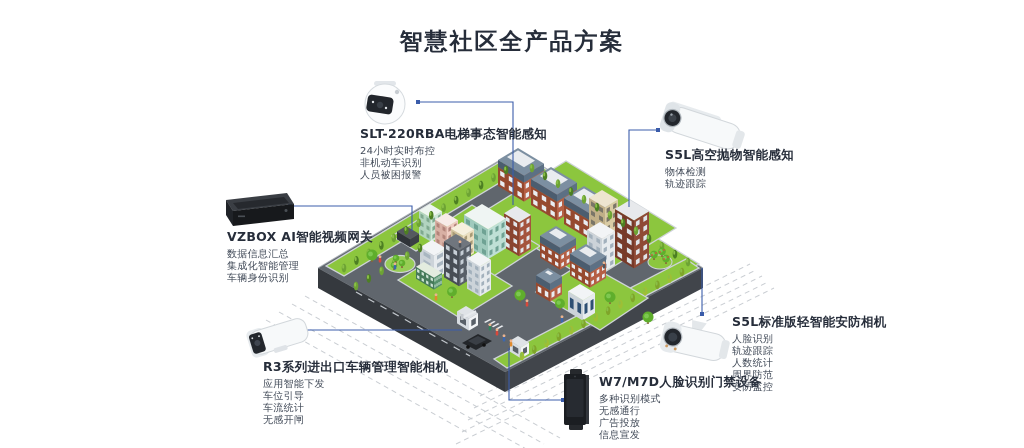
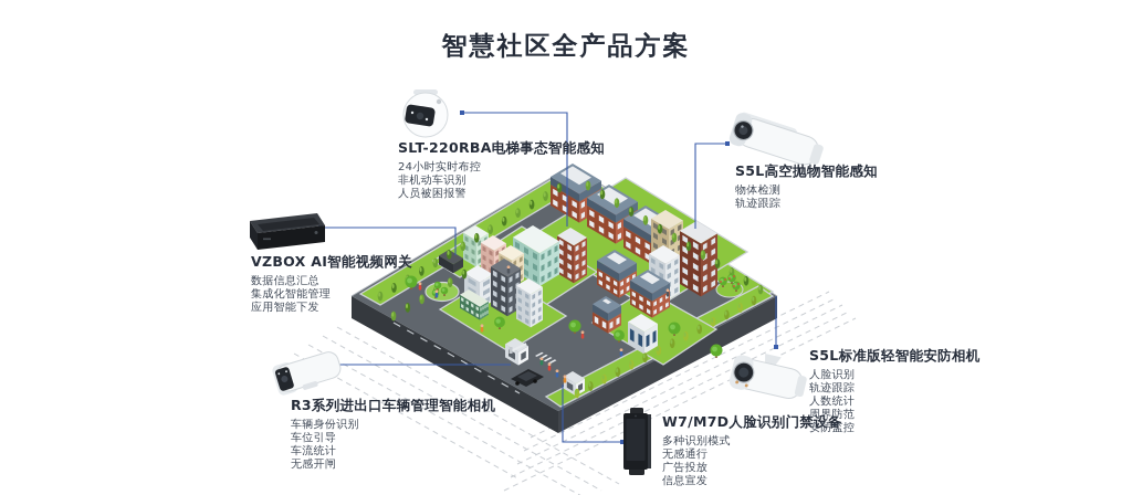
  智慧社区全产品方案
  SLT-220RBA电梯事态智能感知
  24小时实时布控
  非机动车识别
  人员被困报警
  S5L高空抛物智能感知
  物体检测
  轨迹跟踪
  VZBOX AI智能视频网关
  数据信息汇总
  集成化智能管理
- 车辆身份识别
+ 应用智能下发
  R3系列进出口车辆管理智能相机
- 应用智能下发
+ 车辆身份识别
  车位引导
  车流统计
  无感开闸
  W7/M7D人脸识别门禁设备
  多种识别模式
  无感通行
  广告投放
  信息宣发
  S5L标准版轻智能安防相机
  人脸识别
  轨迹跟踪
  人数统计
  周界防范
  安防监控
